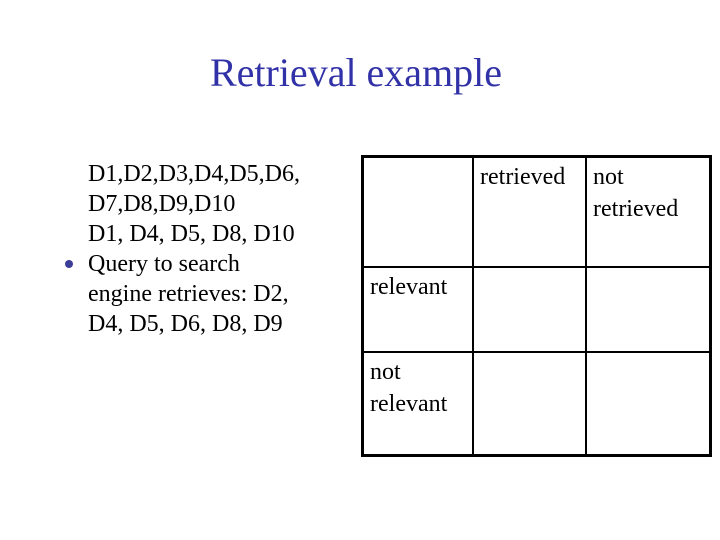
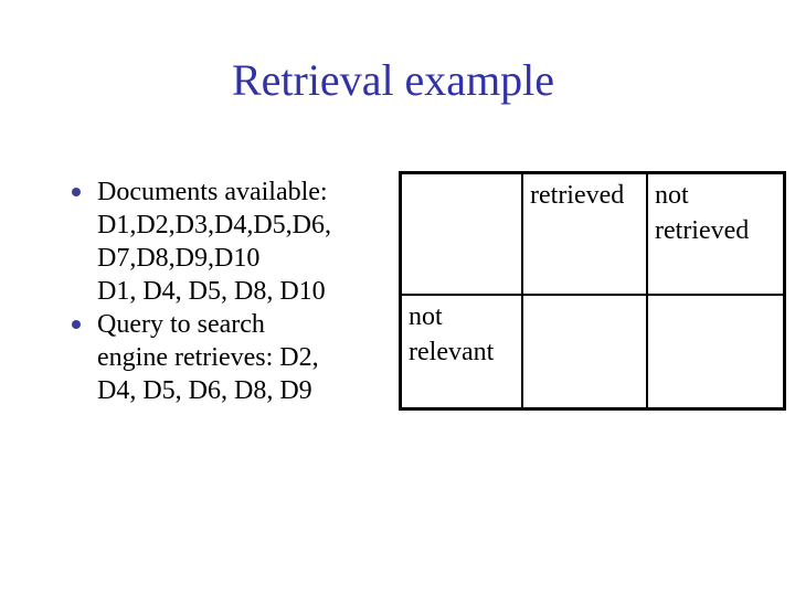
  Retrieval example
+ Documents available:
  D1,D2,D3,D4,D5,D6,
  D7,D8,D9,D10
  D1, D4, D5, D8, D10
  Query to search
  engine retrieves: D2,
  D4, D5, D6, D8, D9
  	retrieved	not retrieved
- relevant
  not relevant
